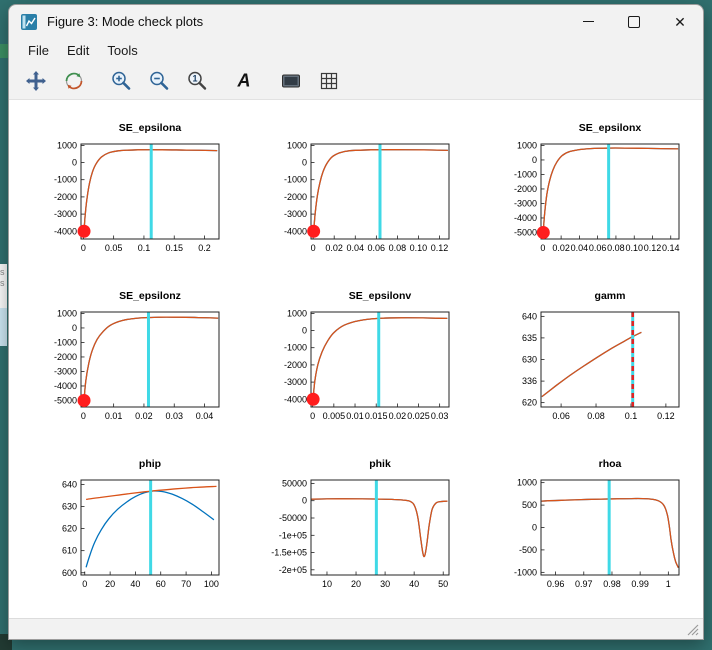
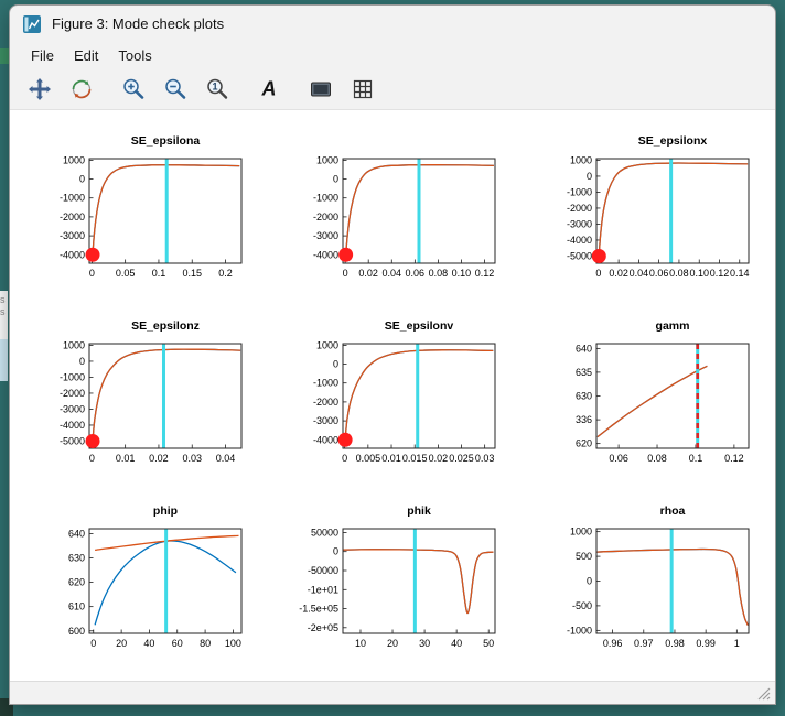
  s
  s
  Figure 3: Mode check plots
- ✕
  File
  Edit
  Tools
  1
  A
  SE_epsilona
  1000
  0
  -1000
  -2000
  -3000
  -4000
  0
  0.05
  0.1
  0.15
  0.2
  1000
  0
  -1000
  -2000
  -3000
  -4000
  0
  0.02
  0.04
  0.06
  0.08
  0.10
  0.12
  SE_epsilonx
  1000
  0
  -1000
  -2000
  -3000
  -4000
  -5000
  0
  0.02
  0.04
  0.06
  0.08
  0.10
  0.12
  0.14
  SE_epsilonz
  1000
  0
  -1000
  -2000
  -3000
  -4000
  -5000
  0
  0.01
  0.02
  0.03
  0.04
  SE_epsilonv
  1000
  0
  -1000
  -2000
  -3000
  -4000
  0
  0.005
  0.01
  0.015
  0.02
  0.025
  0.03
  gamm
  640
  635
  630
  336
  620
  0.06
  0.08
  0.1
  0.12
  phip
  640
  630
  620
  610
  600
  0
  20
  40
  60
- 70
+ 80
  100
  phik
  50000
  0
  -50000
- -1e+05
+ -1e+01
  -1.5e+05
  -2e+05
  10
  20
  30
  40
  50
  rhoa
  1000
  500
  0
  -500
  -1000
  0.96
  0.97
  0.98
  0.99
  1
